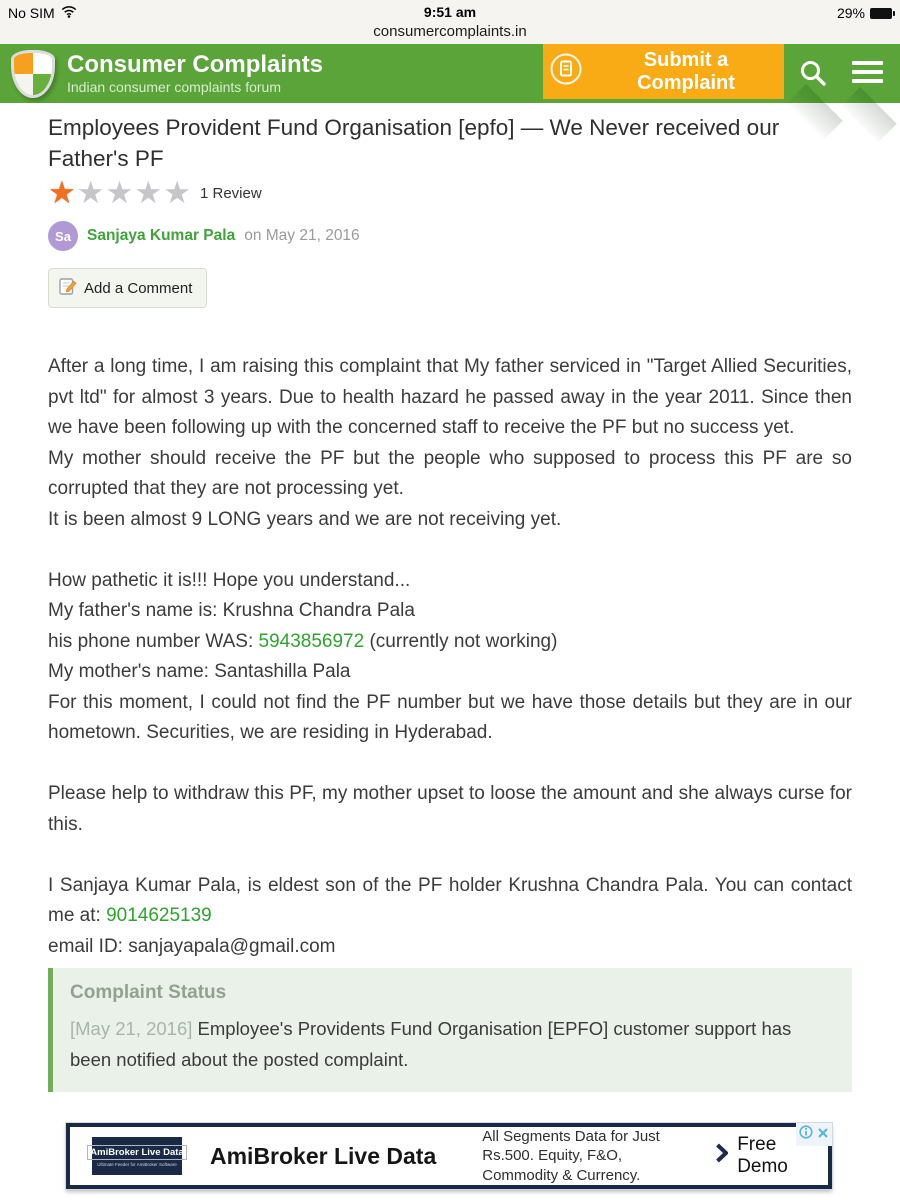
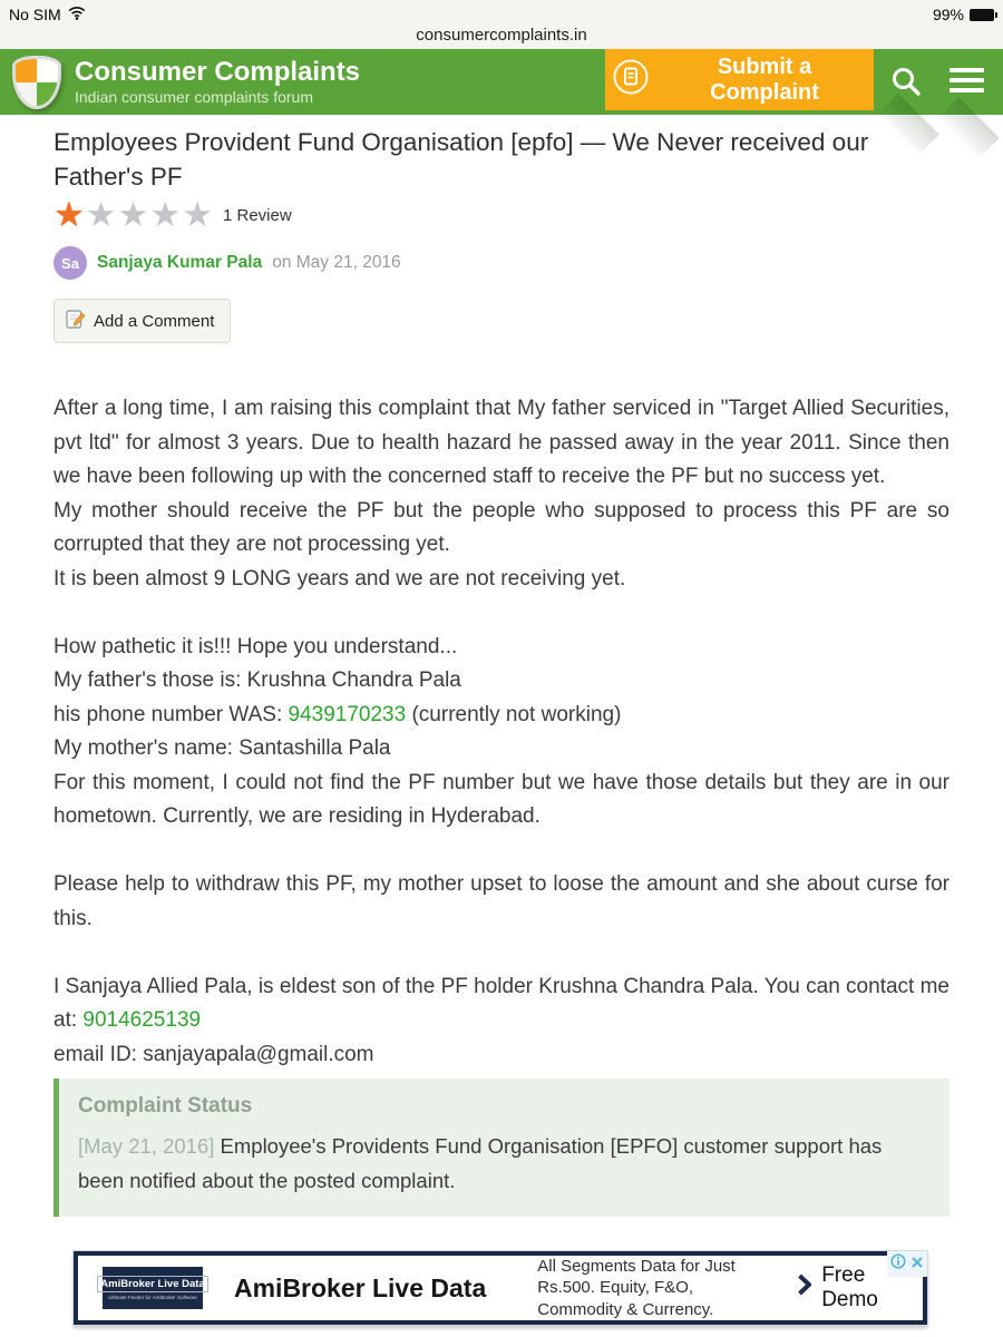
  No SIM
- 9:51 am
- 29%
+ 99%
  consumercomplaints.in
  Consumer Complaints
  Indian consumer complaints forum
  Submit a Complaint
  Employees Provident Fund Organisation [epfo] — We Never received our Father's PF
  1 Review
  Sa
  Sanjaya Kumar Pala
  on May 21, 2016
  Add a Comment
  After a long time, I am raising this complaint that My father serviced in "Target Allied Securities, pvt ltd" for almost 3 years. Due to health hazard he passed away in the year 2011. Since then we have been following up with the concerned staff to receive the PF but no success yet.
  My mother should receive the PF but the people who supposed to process this PF are so corrupted that they are not processing yet.
  It is been almost 9 LONG years and we are not receiving yet.
  How pathetic it is!!! Hope you understand...
- My father's name is: Krushna Chandra Pala
+ My father's those is: Krushna Chandra Pala
- his phone number WAS: 5943856972 (currently not working)
+ his phone number WAS: 9439170233 (currently not working)
  My mother's name: Santashilla Pala
- For this moment, I could not find the PF number but we have those details but they are in our hometown. Securities, we are residing in Hyderabad.
+ For this moment, I could not find the PF number but we have those details but they are in our hometown. Currently, we are residing in Hyderabad.
- Please help to withdraw this PF, my mother upset to loose the amount and she always curse for this.
+ Please help to withdraw this PF, my mother upset to loose the amount and she about curse for this.
- I Sanjaya Kumar Pala, is eldest son of the PF holder Krushna Chandra Pala. You can contact me at: 9014625139
+ I Sanjaya Allied Pala, is eldest son of the PF holder Krushna Chandra Pala. You can contact me at: 9014625139
  email ID: sanjayapala@gmail.com
  Complaint Status
  [May 21, 2016] Employee's Providents Fund Organisation [EPFO] customer support has been notified about the posted complaint.
  AmiBroker Live Data
  AmiBroker Live Data
  All Segments Data for Just Rs.500. Equity, F&O, Commodity & Currency.
  Free Demo
